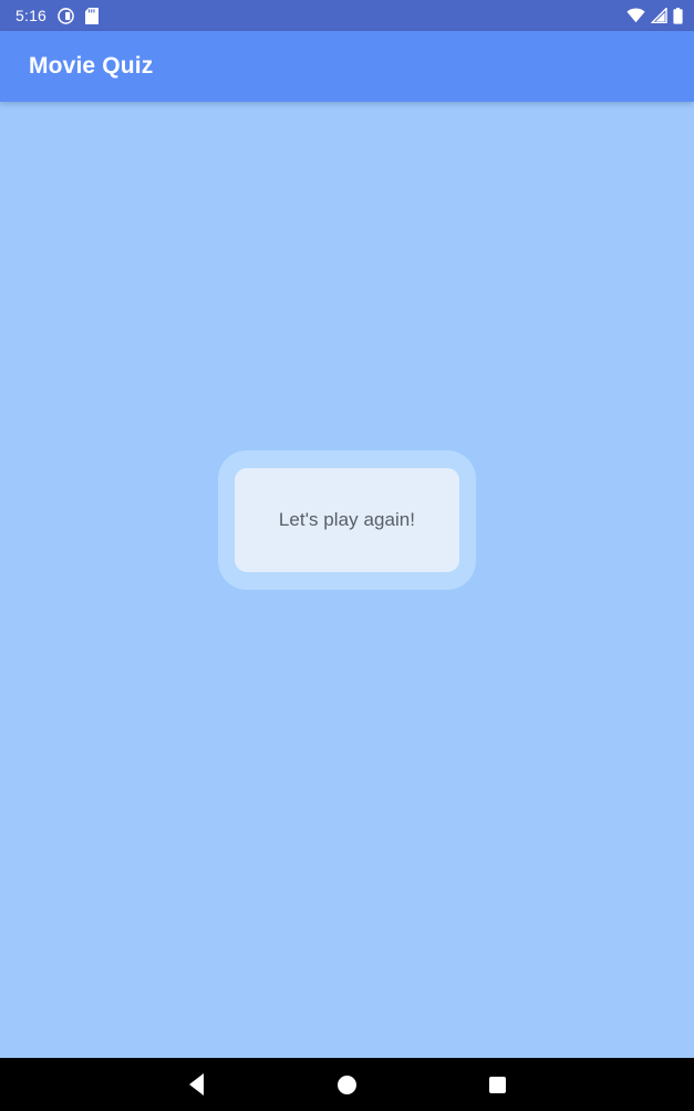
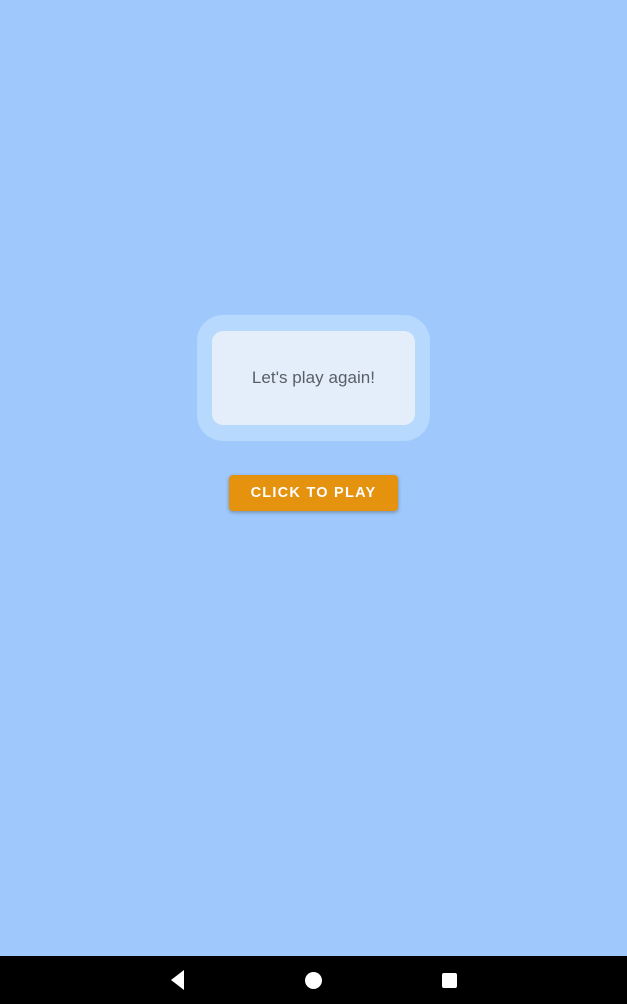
- 5:16
- Movie Quiz
  Let's play again!
+ CLICK TO PLAY
